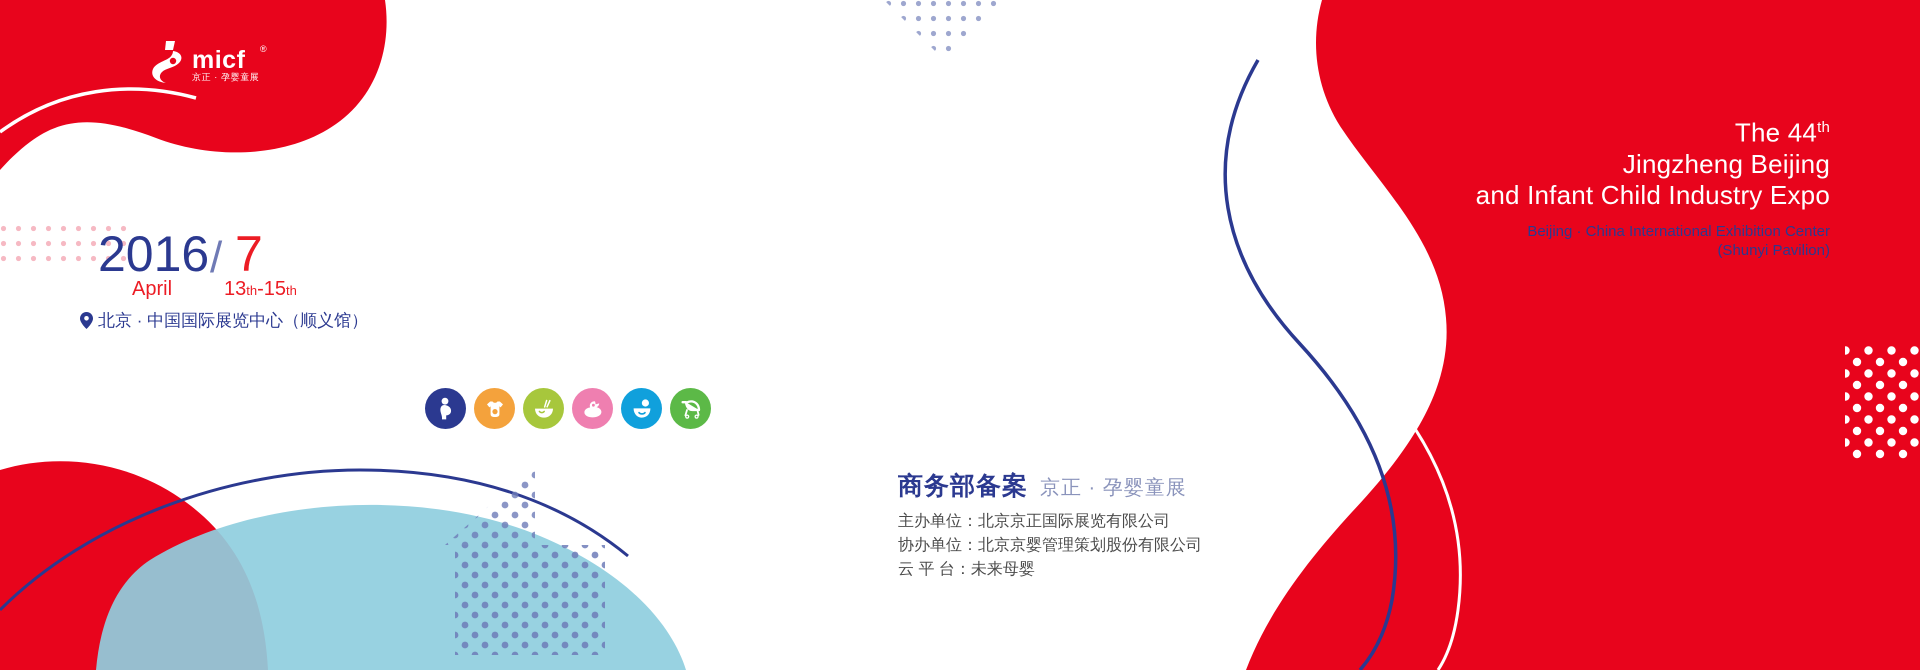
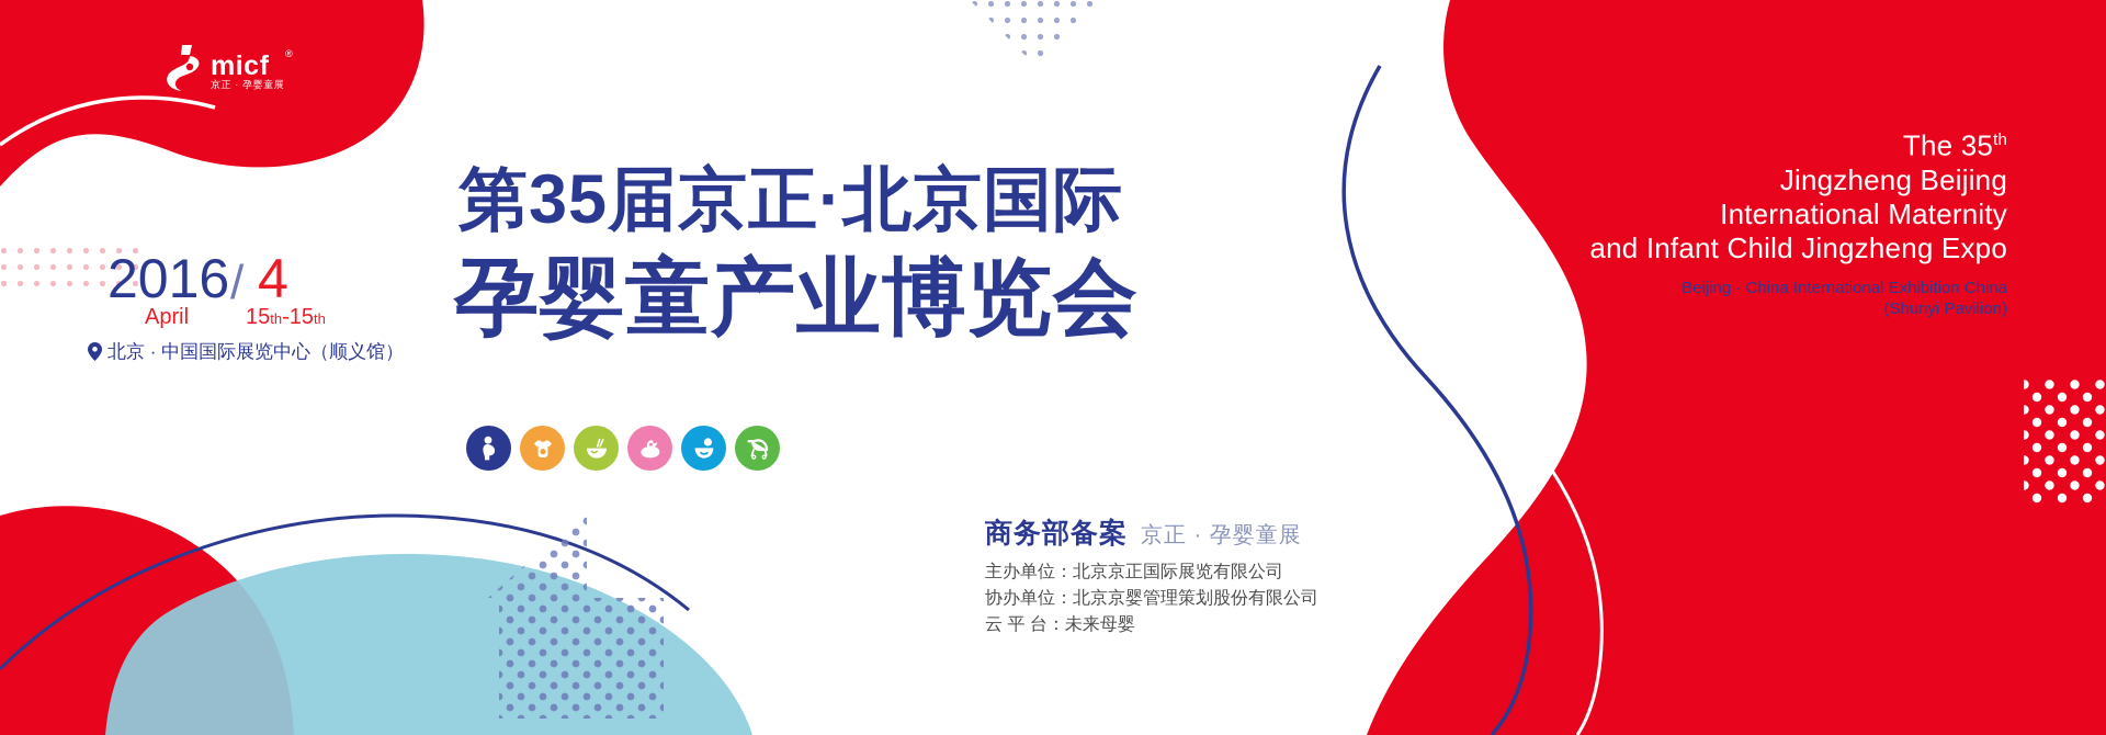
  micf
  ®
  京正 · 孕婴童展
  2016
  /
- 7
+ 4
  April
- 13th-15th
+ 15th-15th
  北京 · 中国国际展览中心（顺义馆）
+ 第35届京正·北京国际
+ 孕婴童产业博览会
  商务部备案
  京正 · 孕婴童展
  主办单位：北京京正国际展览有限公司
  协办单位：北京京婴管理策划股份有限公司
  云 平 台：未来母婴
- The 44th
+ The 35th
  Jingzheng Beijing
+ International Maternity
- and Infant Child Industry Expo
+ and Infant Child Jingzheng Expo
- Beijing · China International Exhibition Center
+ Beijing · China International Exhibition China
  (Shunyi Pavilion)
